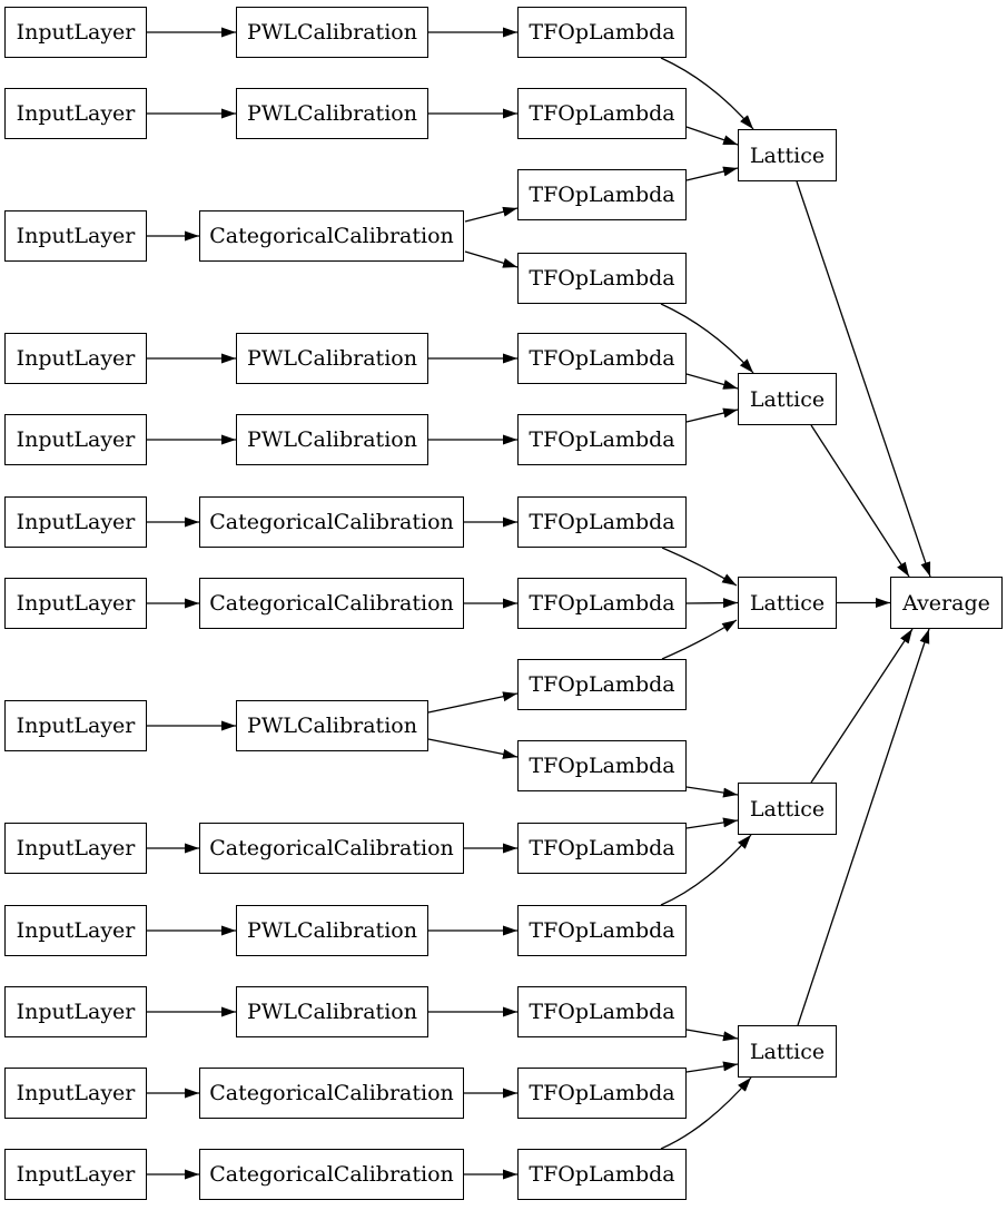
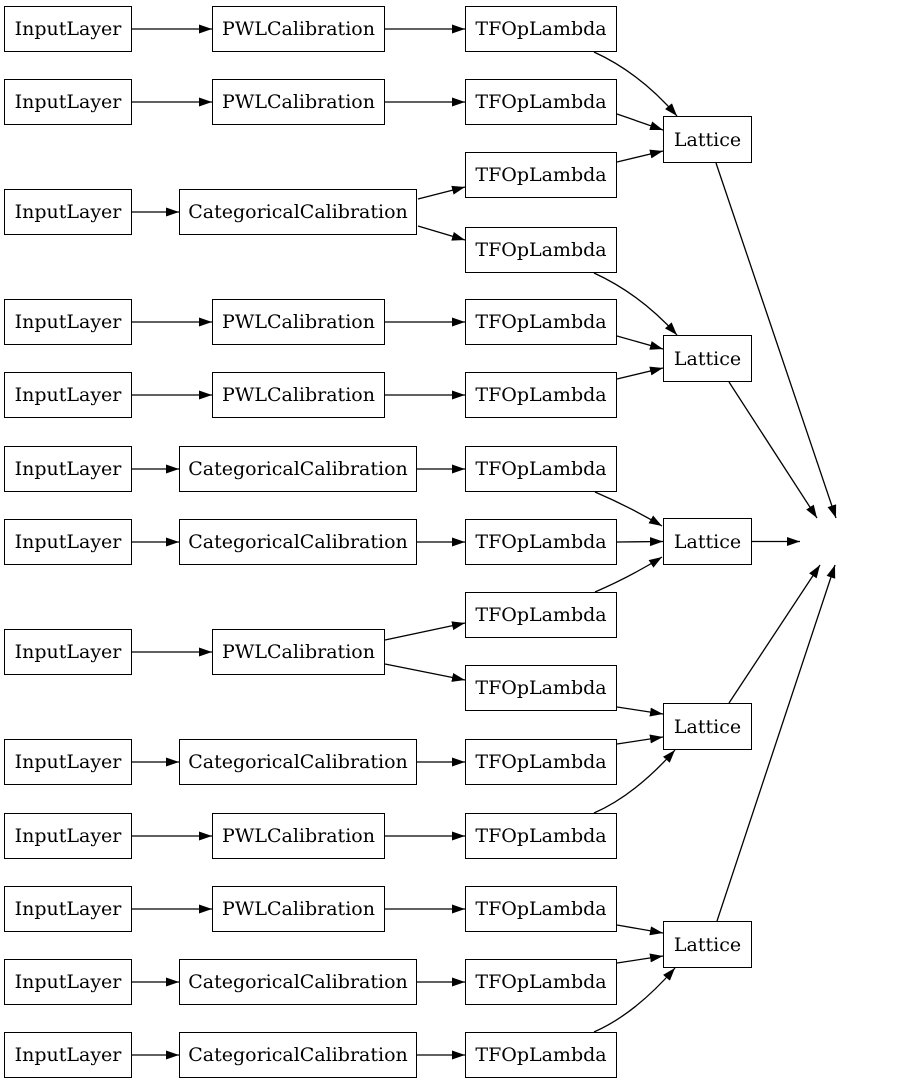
  InputLayer
  InputLayer
  InputLayer
  InputLayer
  InputLayer
  InputLayer
  InputLayer
  InputLayer
  InputLayer
  InputLayer
  InputLayer
  InputLayer
  InputLayer
  PWLCalibration
  PWLCalibration
  CategoricalCalibration
  PWLCalibration
  PWLCalibration
  CategoricalCalibration
  CategoricalCalibration
  PWLCalibration
  CategoricalCalibration
  PWLCalibration
  PWLCalibration
  CategoricalCalibration
  CategoricalCalibration
  TFOpLambda
  TFOpLambda
  TFOpLambda
  TFOpLambda
  TFOpLambda
  TFOpLambda
  TFOpLambda
  TFOpLambda
  TFOpLambda
  TFOpLambda
  TFOpLambda
  TFOpLambda
  TFOpLambda
  TFOpLambda
  TFOpLambda
  Lattice
  Lattice
  Lattice
  Lattice
  Lattice
- Average
